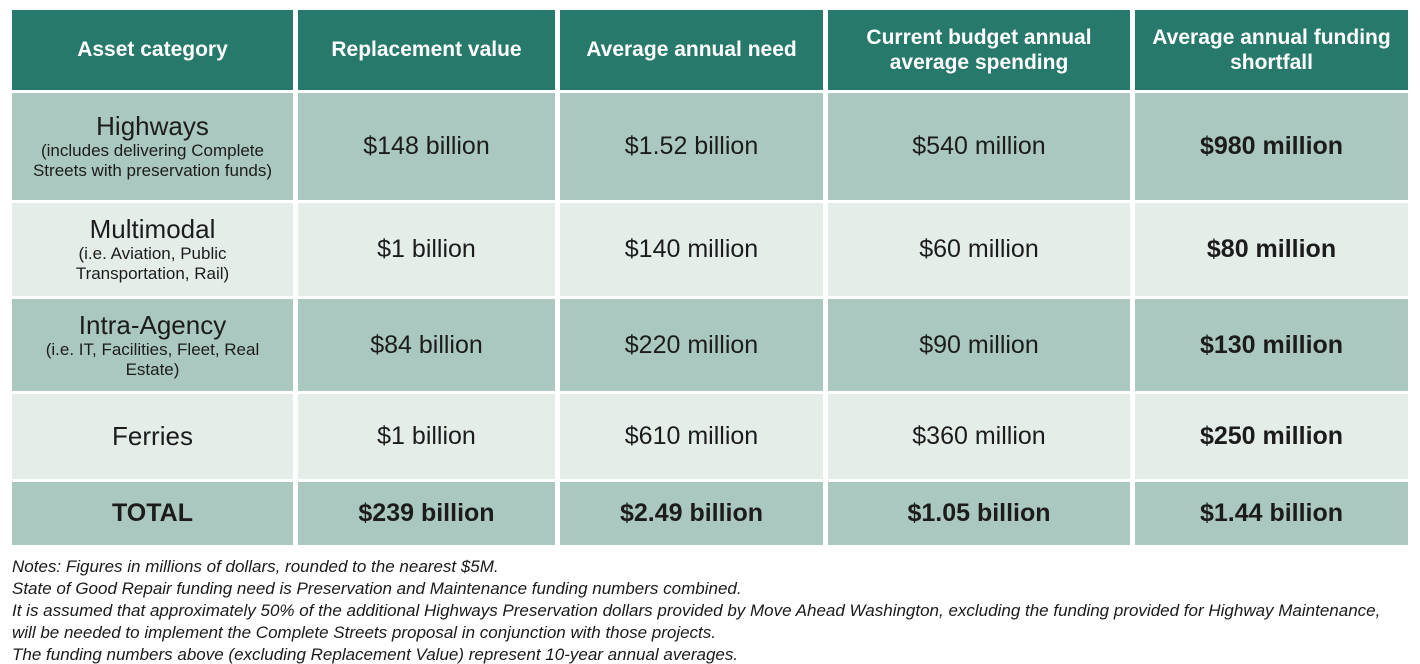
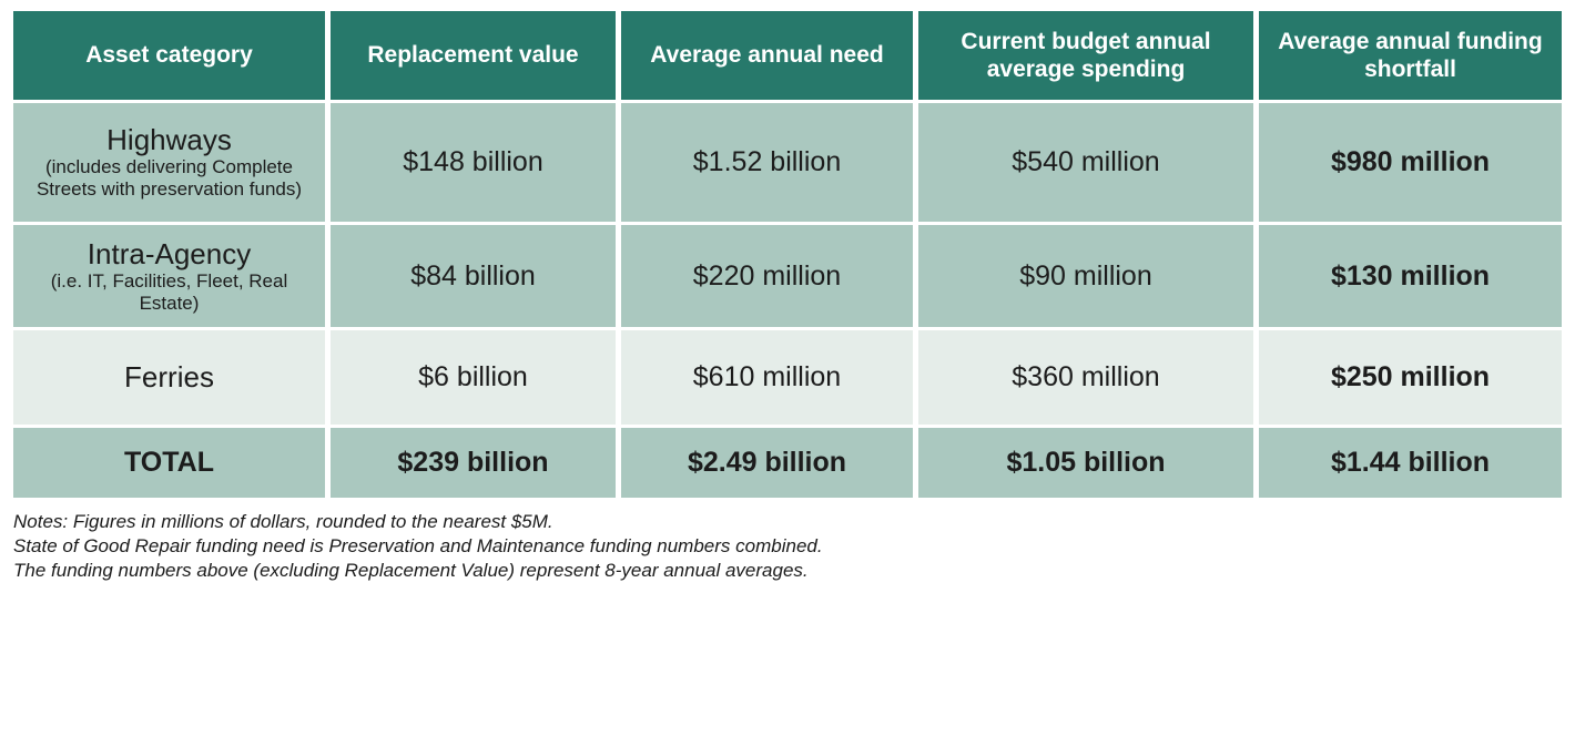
  Asset category	Replacement value	Average annual need	Current budget annual average spending	Average annual funding shortfall
  Highways (includes delivering Complete Streets with preservation funds)	$148 billion	$1.52 billion	$540 million	$980 million
- Multimodal (i.e. Aviation, Public Transportation, Rail)	$1 billion	$140 million	$60 million	$80 million
  Intra-Agency (i.e. IT, Facilities, Fleet, Real Estate)	$84 billion	$220 million	$90 million	$130 million
- Ferries	$1 billion	$610 million	$360 million	$250 million
+ Ferries	$6 billion	$610 million	$360 million	$250 million
  TOTAL	$239 billion	$2.49 billion	$1.05 billion	$1.44 billion
  Notes: Figures in millions of dollars, rounded to the nearest $5M.
  State of Good Repair funding need is Preservation and Maintenance funding numbers combined.
- It is assumed that approximately 50% of the additional Highways Preservation dollars provided by Move Ahead Washington, excluding the funding provided for Highway Maintenance, will be needed to implement the Complete Streets proposal in conjunction with those projects.
- The funding numbers above (excluding Replacement Value) represent 10-year annual averages.
+ The funding numbers above (excluding Replacement Value) represent 8-year annual averages.
